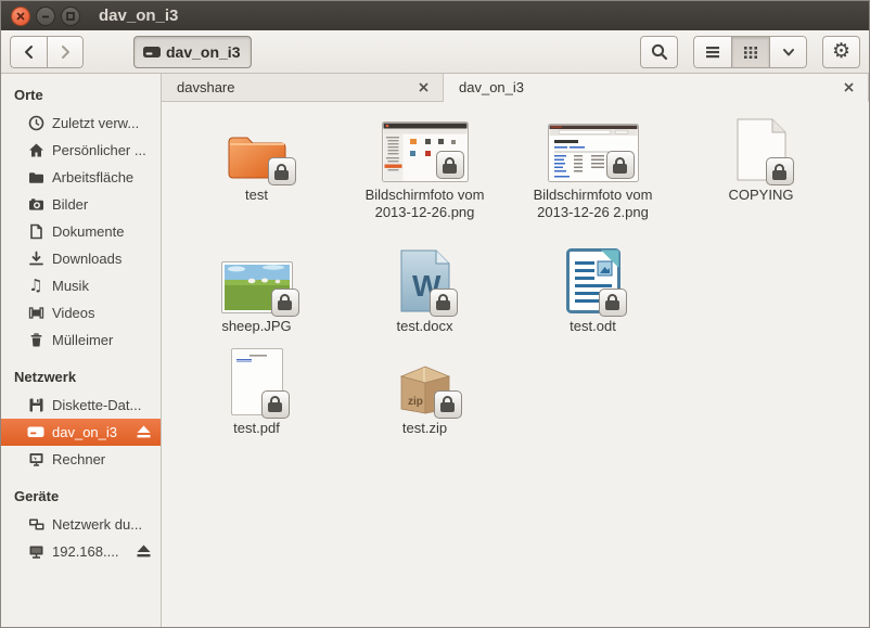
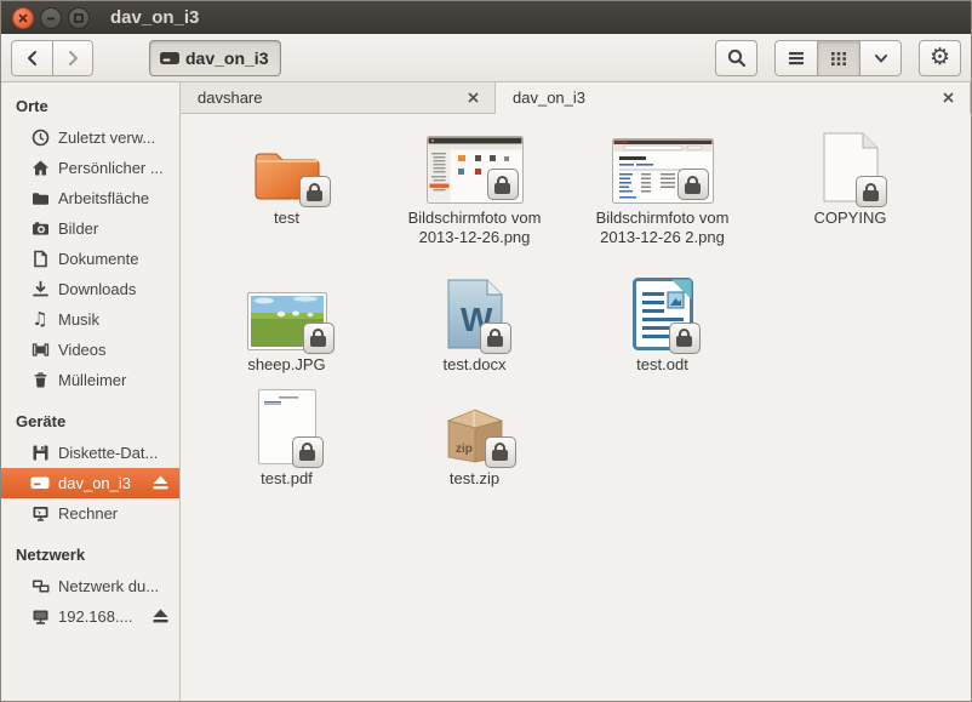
  dav_on_i3
  dav_on_i3
  ⚙
  Orte
  Zuletzt verw...
  Persönlicher ...
  Arbeitsfläche
  Bilder
  Dokumente
  Downloads
  ♫
  Musik
  Videos
  Mülleimer
- Netzwerk
+ Geräte
  Diskette-Dat...
  dav_on_i3
  Rechner
- Geräte
+ Netzwerk
  Netzwerk du...
  192.168....
  davshare
  dav_on_i3
  test
  Bildschirmfoto vom 2013-12-26.png
  Bildschirmfoto vom 2013-12-26 2.png
  COPYING
  sheep.JPG
  W
  test.docx
  test.odt
  test.pdf
  zip
  test.zip
